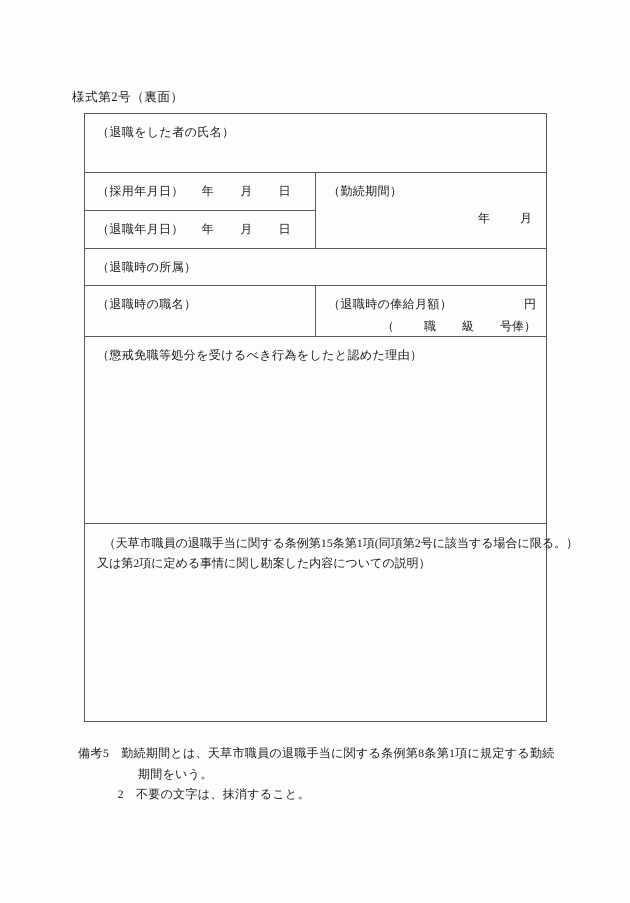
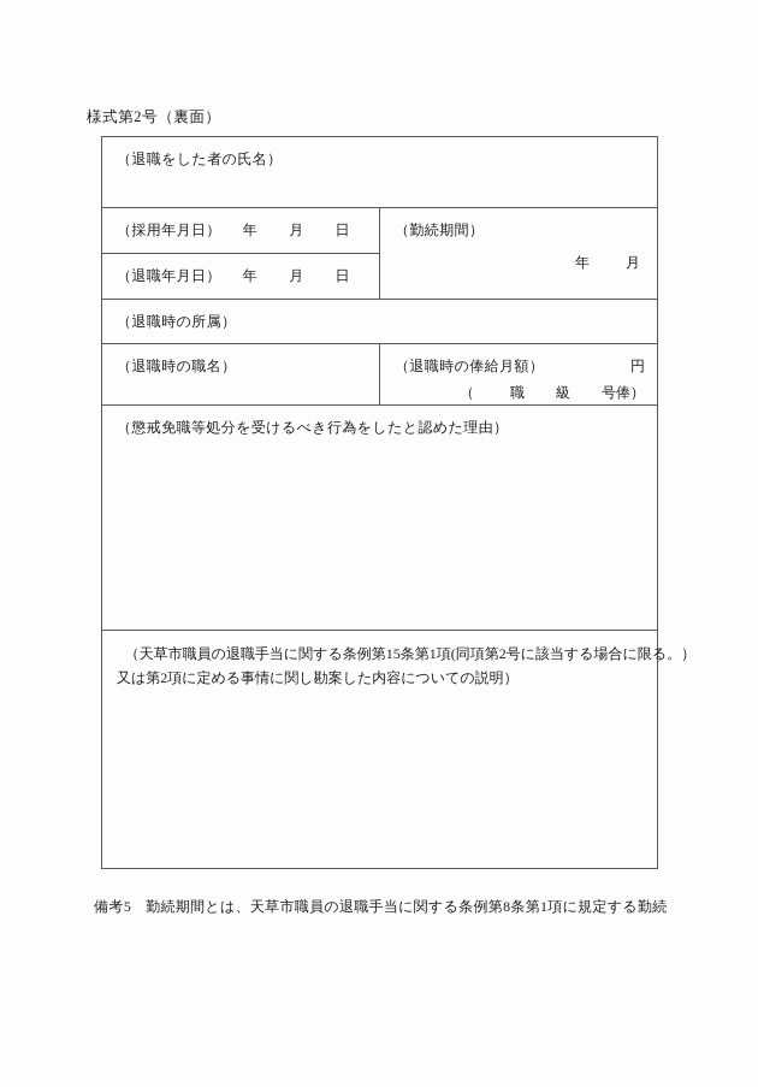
  様式第2号（裏面）
  （退職をした者の氏名）
  （採用年月日） 年 月 日	（勤続期間） 年 月
  （退職年月日） 年 月 日
  （退職時の所属）
  （退職時の職名）	（退職時の俸給月額） 円 （ 職 級 号俸）
  （懲戒免職等処分を受けるべき行為をしたと認めた理由）
  （天草市職員の退職手当に関する条例第15条第1項(同項第2号に該当する場合に限る。） 又は第2項に定める事情に関し勘案した内容についての説明）
  備考
  5
  勤続期間とは、天草市職員の退職手当に関する条例第8条第1項に規定する勤続
- 期間をいう。
- 2
- 不要の文字は、抹消すること。
